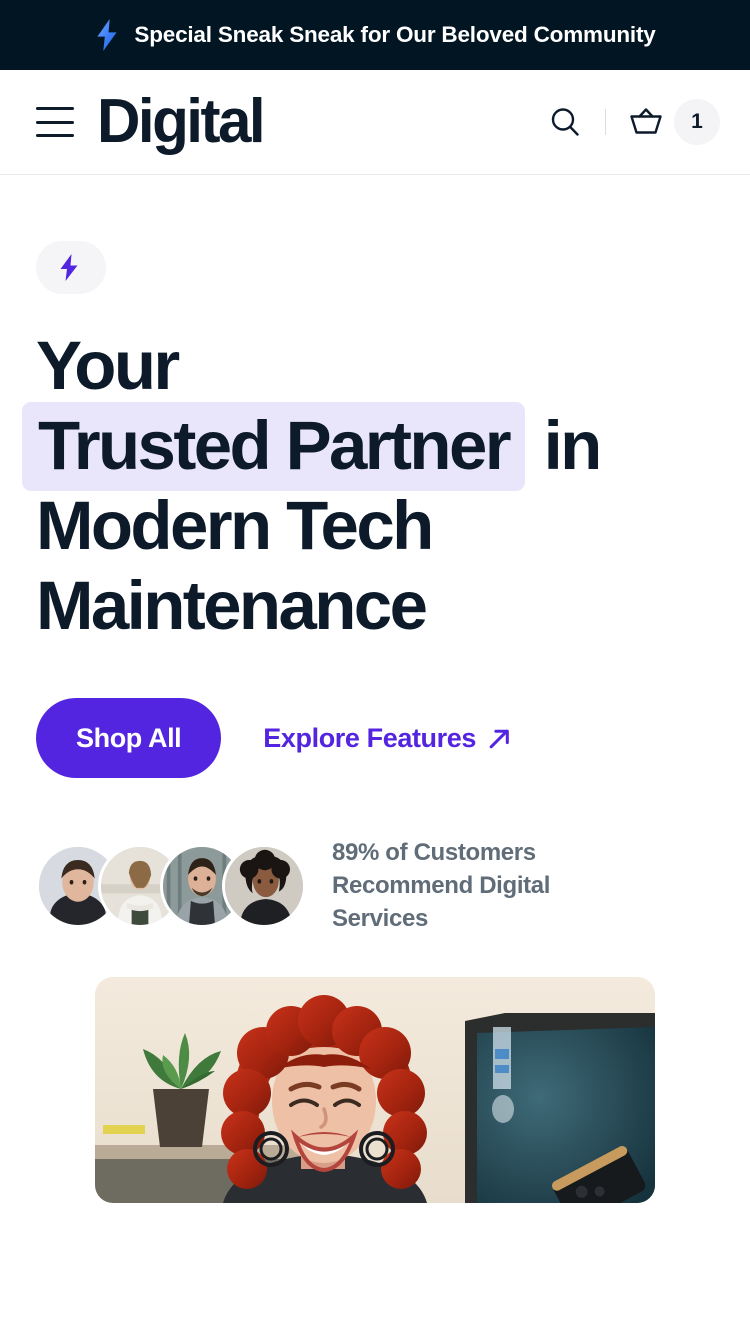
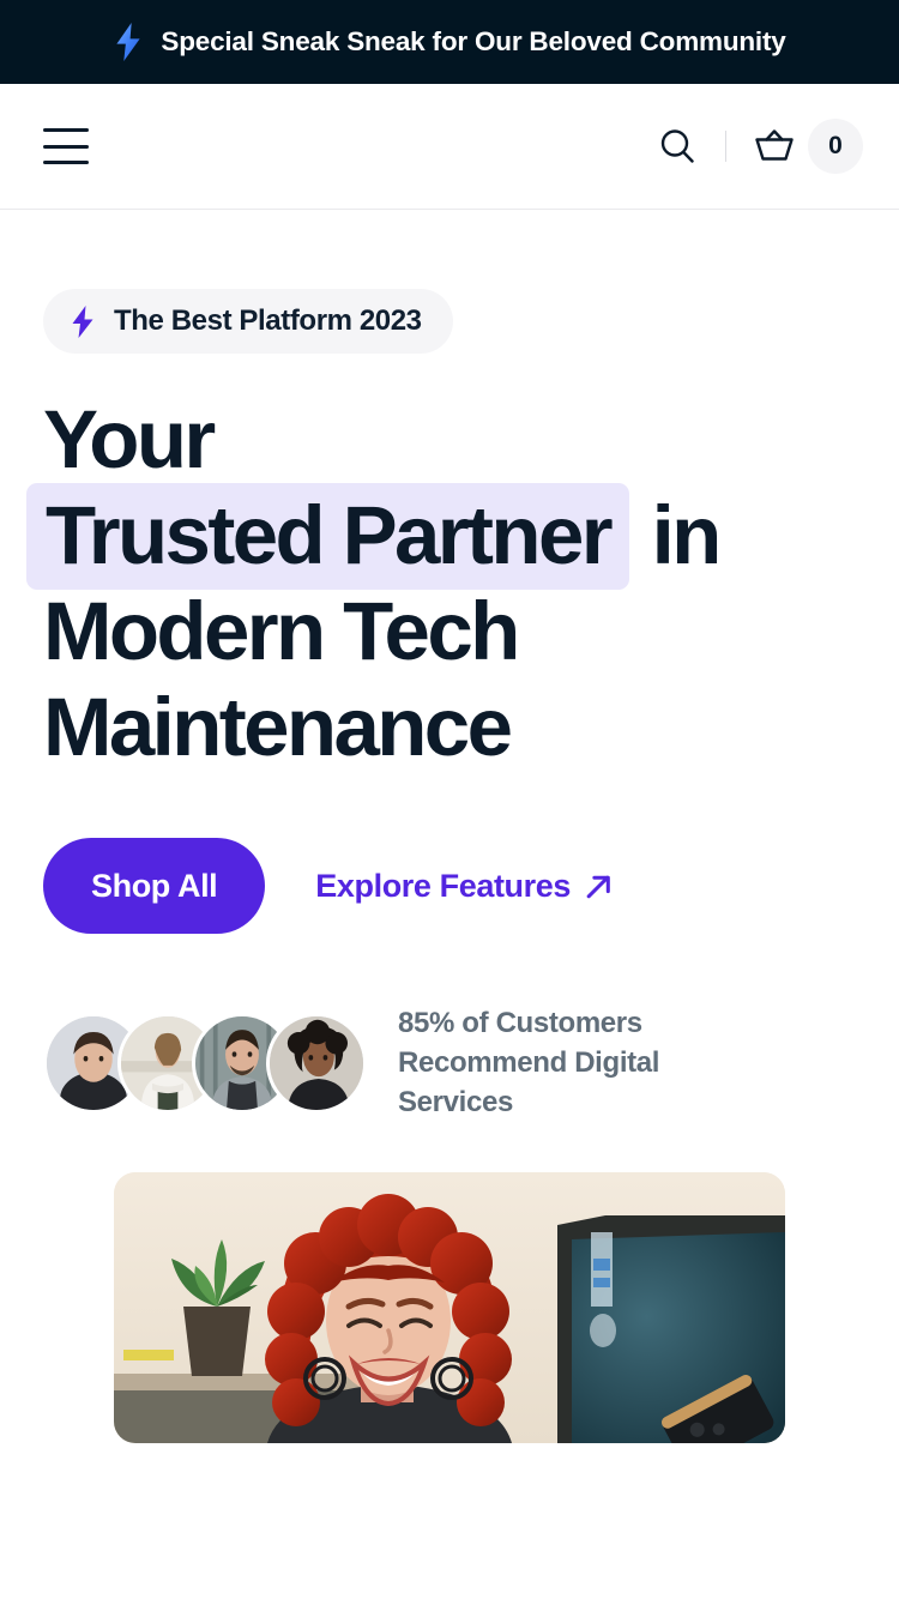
  Special Sneak Sneak for Our Beloved Community
- Digital
- 1
+ 0
+ The Best Platform 2023
  Your
  Trusted Partner in
  Modern Tech Maintenance
  Shop All
  Explore Features
- 89% of Customers Recommend Digital Services
+ 85% of Customers Recommend Digital Services
